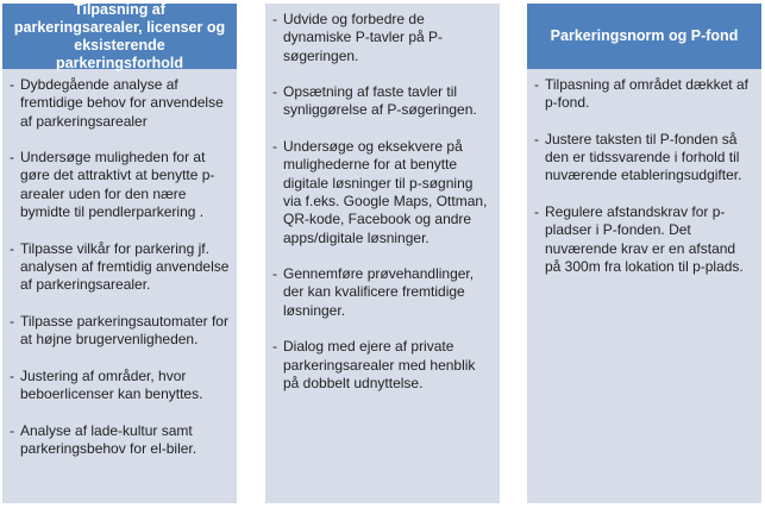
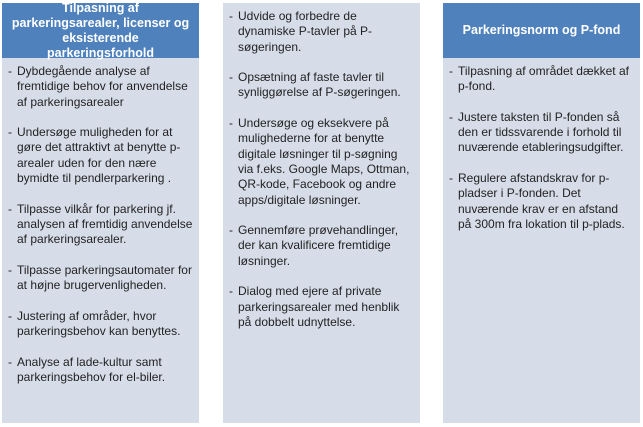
  Tilpasning af parkeringsarealer, licenser og eksisterende parkeringsforhold
  -
  Dybdegående analyse af fremtidige behov for anvendelse af parkeringsarealer
  -
  Undersøge muligheden for at gøre det attraktivt at benytte p-arealer uden for den nære bymidte til pendlerparkering .
  -
  Tilpasse vilkår for parkering jf. analysen af fremtidig anvendelse af parkeringsarealer.
  -
  Tilpasse parkeringsautomater for at højne brugervenligheden.
  -
- Justering af områder, hvor beboerlicenser kan benyttes.
+ Justering af områder, hvor parkeringsbehov kan benyttes.
  -
  Analyse af lade-kultur samt parkeringsbehov for el-biler.
  -
  Udvide og forbedre de dynamiske P-tavler på P-søgeringen.
  -
  Opsætning af faste tavler til synliggørelse af P-søgeringen.
  -
  Undersøge og eksekvere på mulighederne for at benytte digitale løsninger til p-søgning via f.eks. Google Maps, Ottman, QR-kode, Facebook og andre apps/digitale løsninger.
  -
  Gennemføre prøvehandlinger, der kan kvalificere fremtidige løsninger.
  -
  Dialog med ejere af private parkeringsarealer med henblik på dobbelt udnyttelse.
  Parkeringsnorm og P-fond
  -
  Tilpasning af området dækket af p-fond.
  -
  Justere taksten til P-fonden så den er tidssvarende i forhold til nuværende etableringsudgifter.
  -
  Regulere afstandskrav for p-pladser i P-fonden. Det nuværende krav er en afstand på 300m fra lokation til p-plads.
